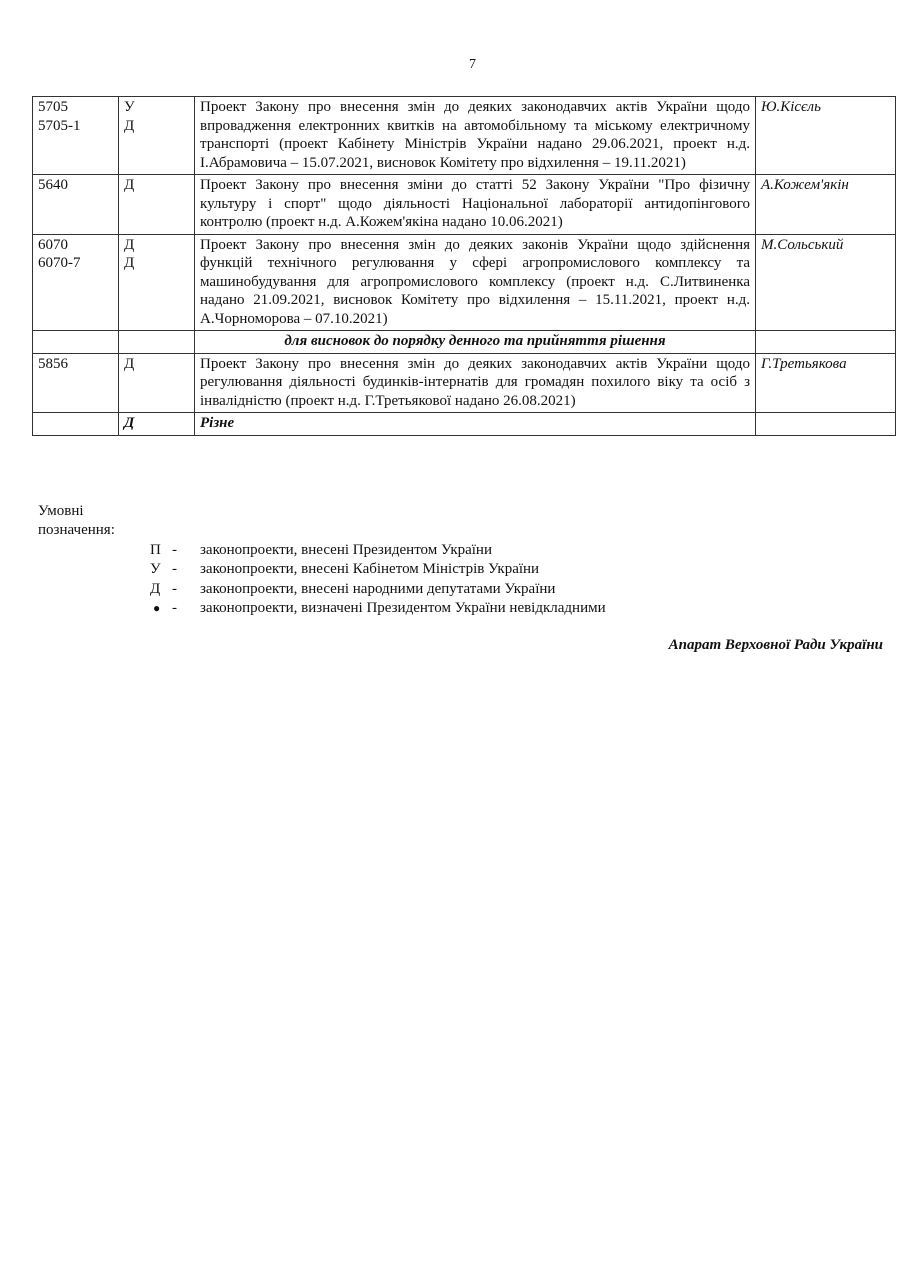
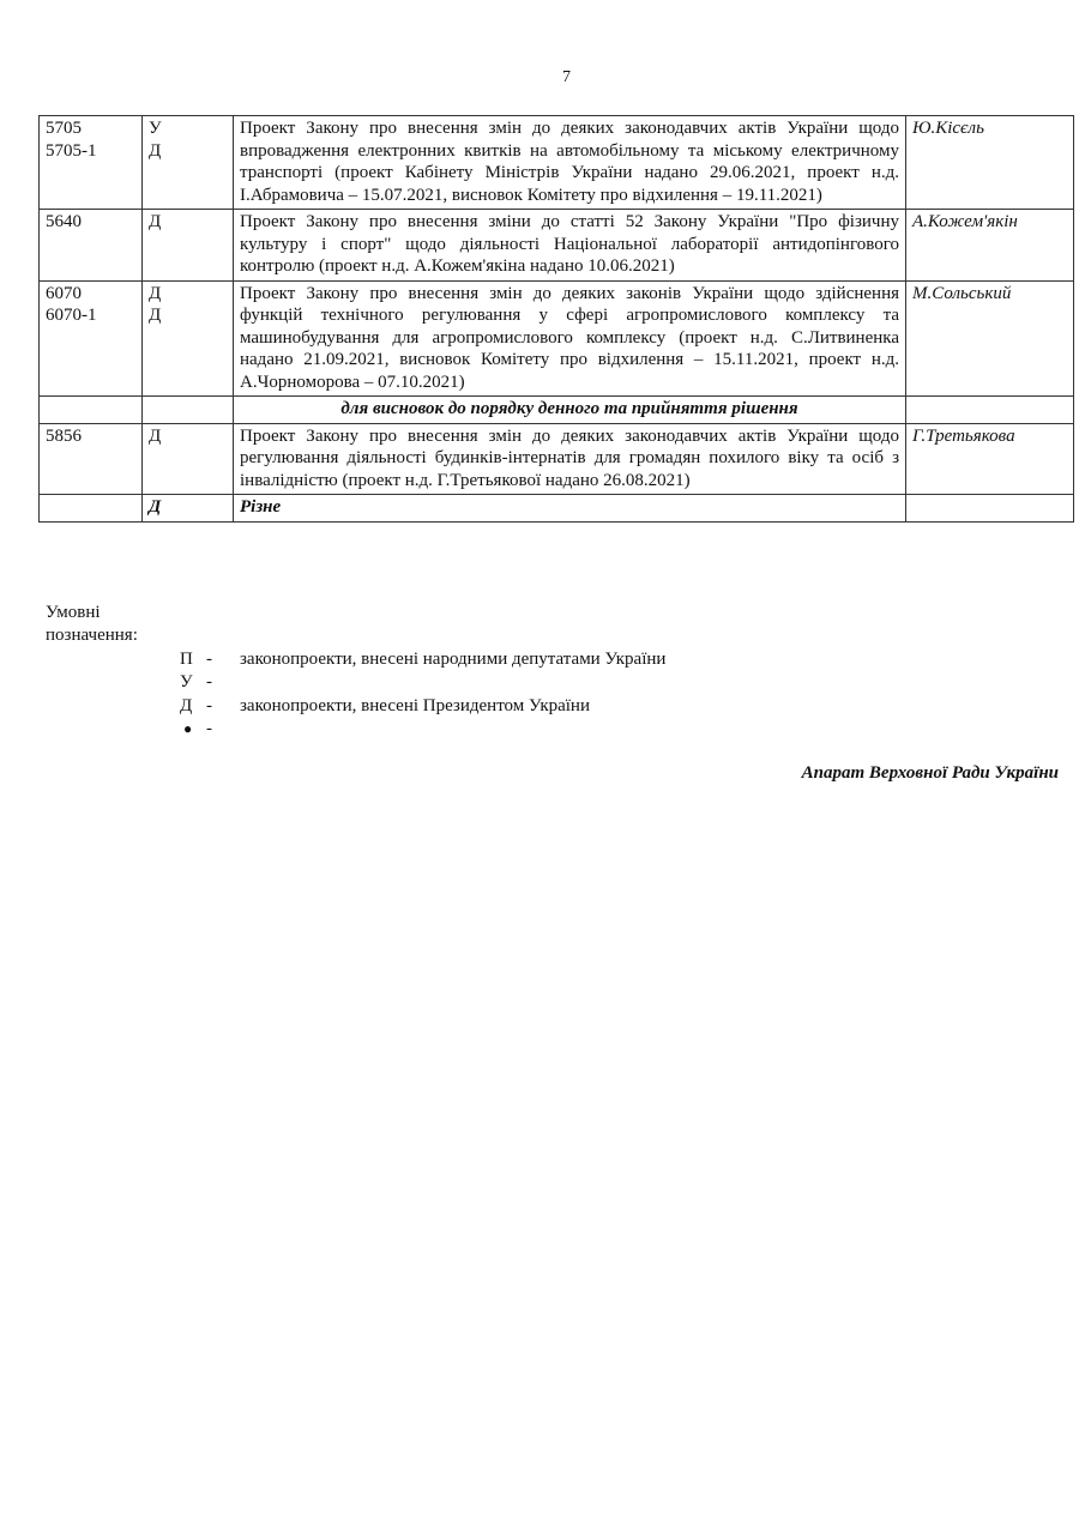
  7
  5705 5705-1	У Д	Проект Закону про внесення змін до деяких законодавчих актів України щодо впровадження електронних квитків на автомобільному та міському електричному транспорті (проект Кабінету Міністрів України надано 29.06.2021, проект н.д. І.Абрамовича – 15.07.2021, висновок Комітету про відхилення – 19.11.2021)	Ю.Кісєль
  5640	Д	Проект Закону про внесення зміни до статті 52 Закону України "Про фізичну культуру і спорт" щодо діяльності Національної лабораторії антидопінгового контролю (проект н.д. А.Кожем'якіна надано 10.06.2021)	А.Кожем'якін
- 6070 6070-7	Д Д	Проект Закону про внесення змін до деяких законів України щодо здійснення функцій технічного регулювання у сфері агропромислового комплексу та машинобудування для агропромислового комплексу (проект н.д. С.Литвиненка надано 21.09.2021, висновок Комітету про відхилення – 15.11.2021, проект н.д. А.Чорноморова – 07.10.2021)	М.Сольський
+ 6070 6070-1	Д Д	Проект Закону про внесення змін до деяких законів України щодо здійснення функцій технічного регулювання у сфері агропромислового комплексу та машинобудування для агропромислового комплексу (проект н.д. С.Литвиненка надано 21.09.2021, висновок Комітету про відхилення – 15.11.2021, проект н.д. А.Чорноморова – 07.10.2021)	М.Сольський
  		для висновок до порядку денного та прийняття рішення
  5856	Д	Проект Закону про внесення змін до деяких законодавчих актів України щодо регулювання діяльності будинків-інтернатів для громадян похилого віку та осіб з інвалідністю (проект н.д. Г.Третьякової надано 26.08.2021)	Г.Третьякова
  	Д	Різне
  Умовні позначення:
  П
  -
- законопроекти, внесені Президентом України
+ законопроекти, внесені народними депутатами України
  У
  -
- законопроекти, внесені Кабінетом Міністрів України
  Д
  -
- законопроекти, внесені народними депутатами України
+ законопроекти, внесені Президентом України
  ●
  -
- законопроекти, визначені Президентом України невідкладними
  Апарат Верховної Ради України
